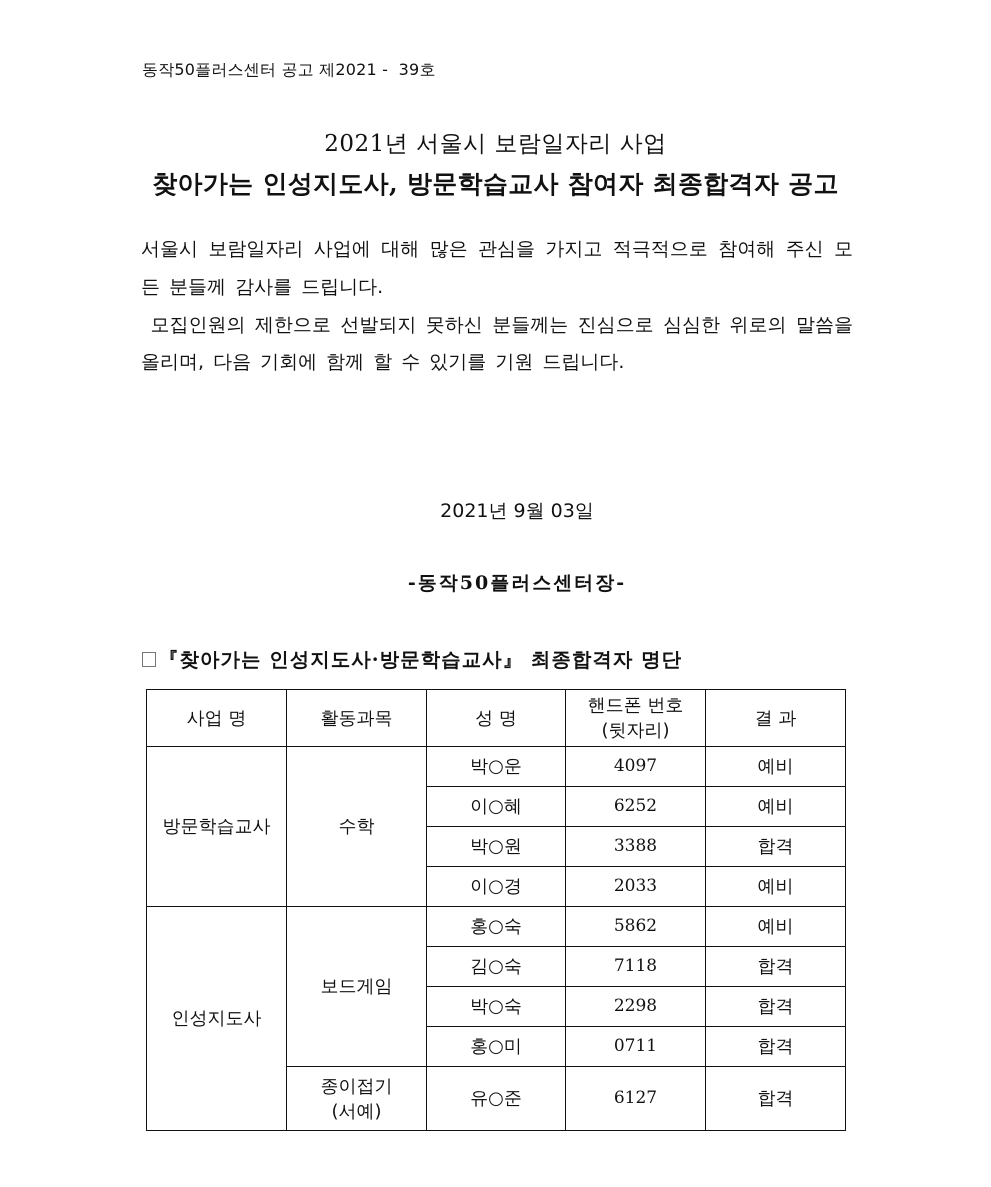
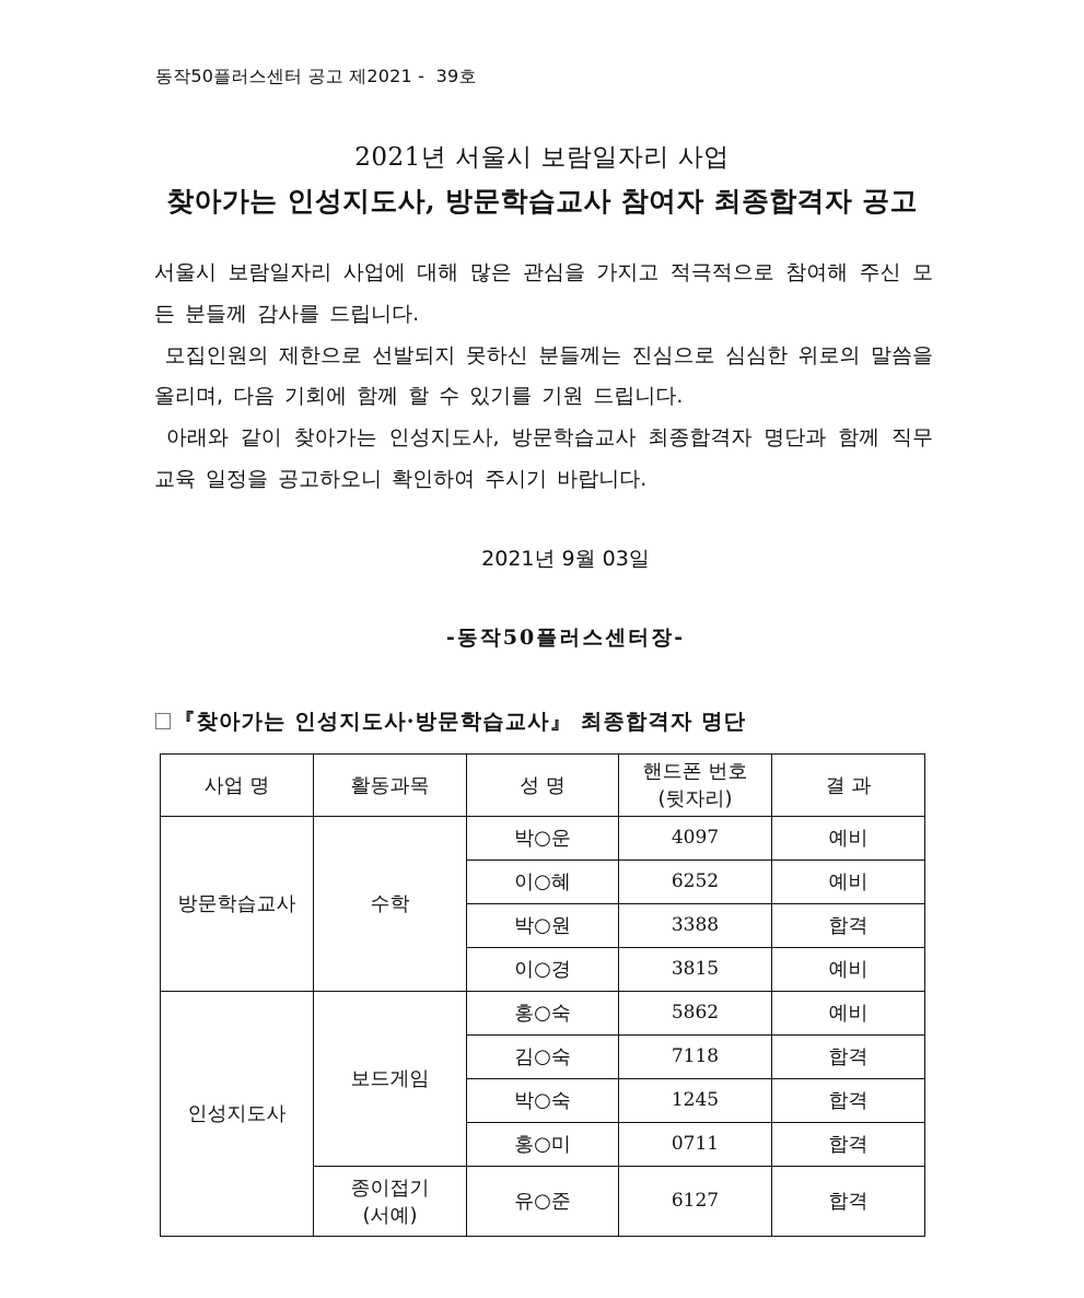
  동작50플러스센터 공고 제2021 - 39호
  2021년 서울시 보람일자리 사업
  찾아가는 인성지도사, 방문학습교사 참여자 최종합격자 공고
  서울시 보람일자리 사업에 대해 많은 관심을 가지고 적극적으로 참여해 주신 모든 분들께 감사를 드립니다.
  모집인원의 제한으로 선발되지 못하신 분들께는 진심으로 심심한 위로의 말씀을 올리며, 다음 기회에 함께 할 수 있기를 기원 드립니다.
+ 아래와 같이 찾아가는 인성지도사, 방문학습교사 최종합격자 명단과 함께 직무교육 일정을 공고하오니 확인하여 주시기 바랍니다.
  2021년 9월 03일
  -동작50플러스센터장-
  『찾아가는 인성지도사·방문학습교사』 최종합격자 명단
  사업 명	활동과목	성 명	핸드폰 번호 (뒷자리)	결 과
  방문학습교사	수학	박○운	4097	예비
  이○혜	6252	예비
  박○원	3388	합격
- 이○경	2033	예비
+ 이○경	3815	예비
  인성지도사	보드게임	홍○숙	5862	예비
  김○숙	7118	합격
- 박○숙	2298	합격
+ 박○숙	1245	합격
  홍○미	0711	합격
  종이접기 (서예)	유○준	6127	합격
